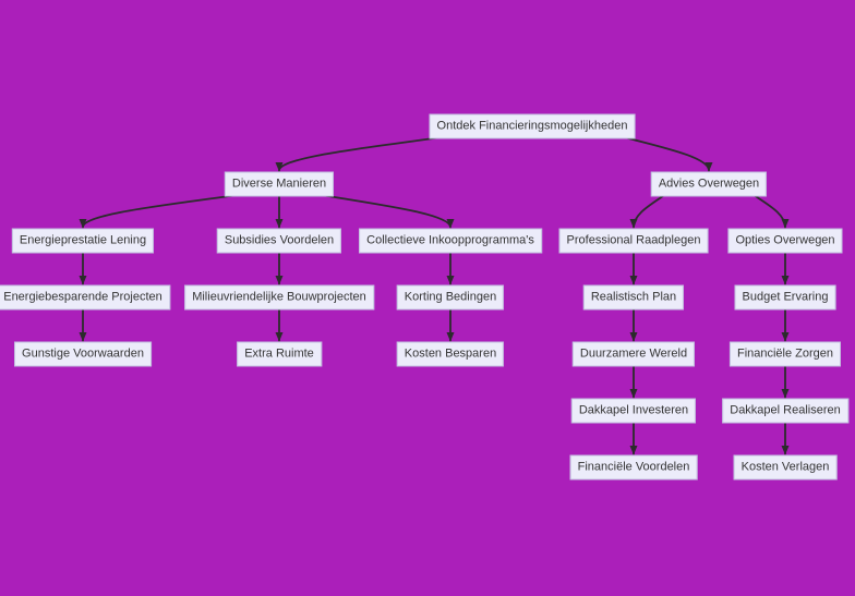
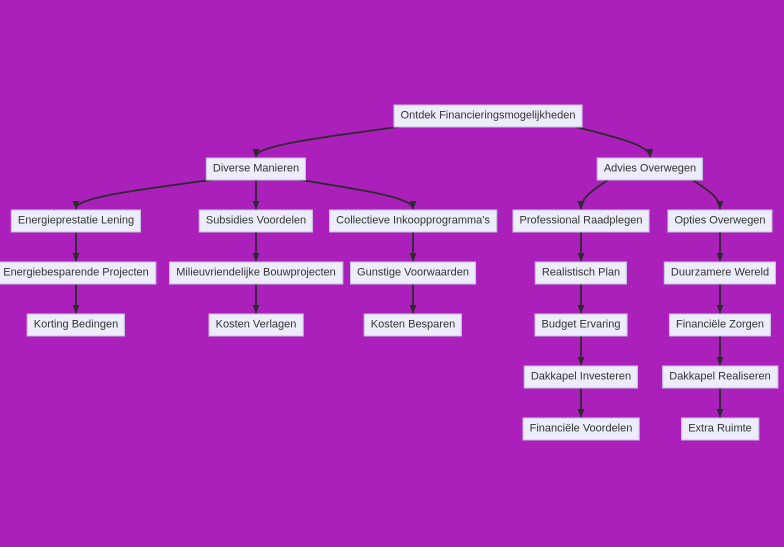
  Ontdek Financieringsmogelijkheden
  Diverse Manieren
  Advies Overwegen
  Energieprestatie Lening
  Subsidies Voordelen
  Collectieve Inkoopprogramma's
  Professional Raadplegen
  Opties Overwegen
  Energiebesparende Projecten
  Milieuvriendelijke Bouwprojecten
- Korting Bedingen
+ Gunstige Voorwaarden
  Realistisch Plan
- Budget Ervaring
+ Duurzamere Wereld
- Gunstige Voorwaarden
+ Korting Bedingen
- Extra Ruimte
+ Kosten Verlagen
  Kosten Besparen
- Duurzamere Wereld
+ Budget Ervaring
  Financiële Zorgen
  Dakkapel Investeren
  Dakkapel Realiseren
  Financiële Voordelen
- Kosten Verlagen
+ Extra Ruimte
